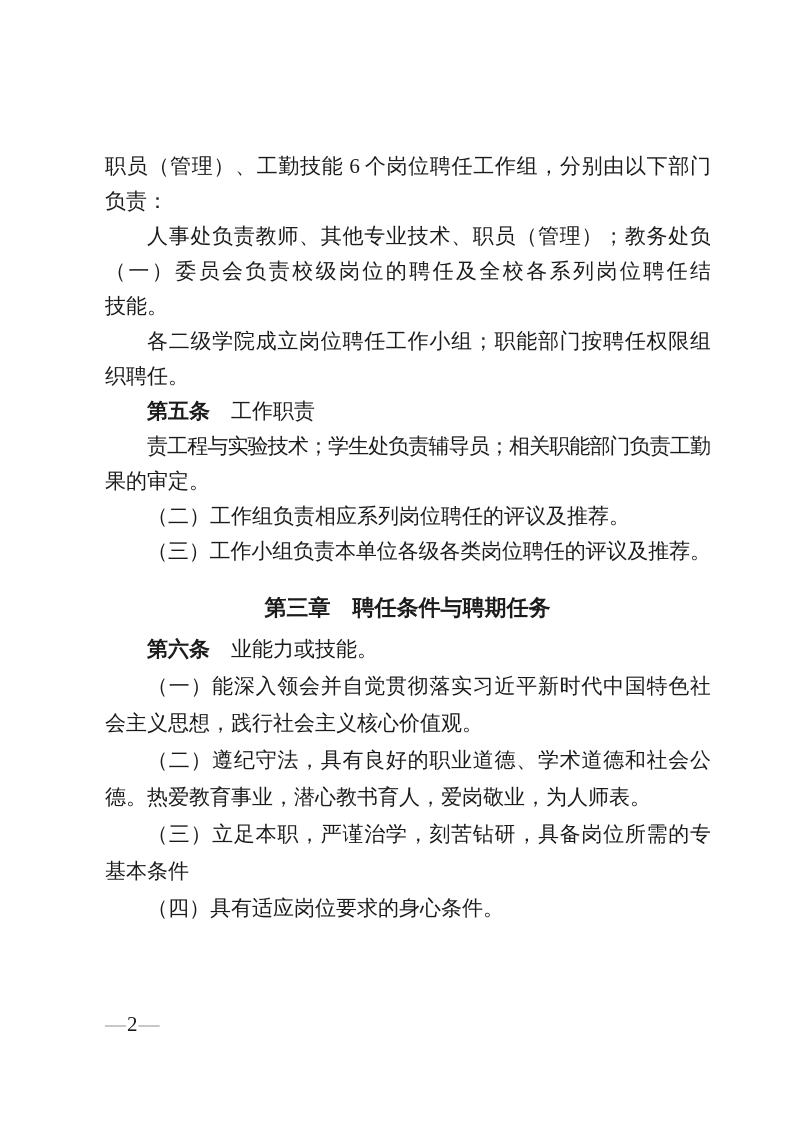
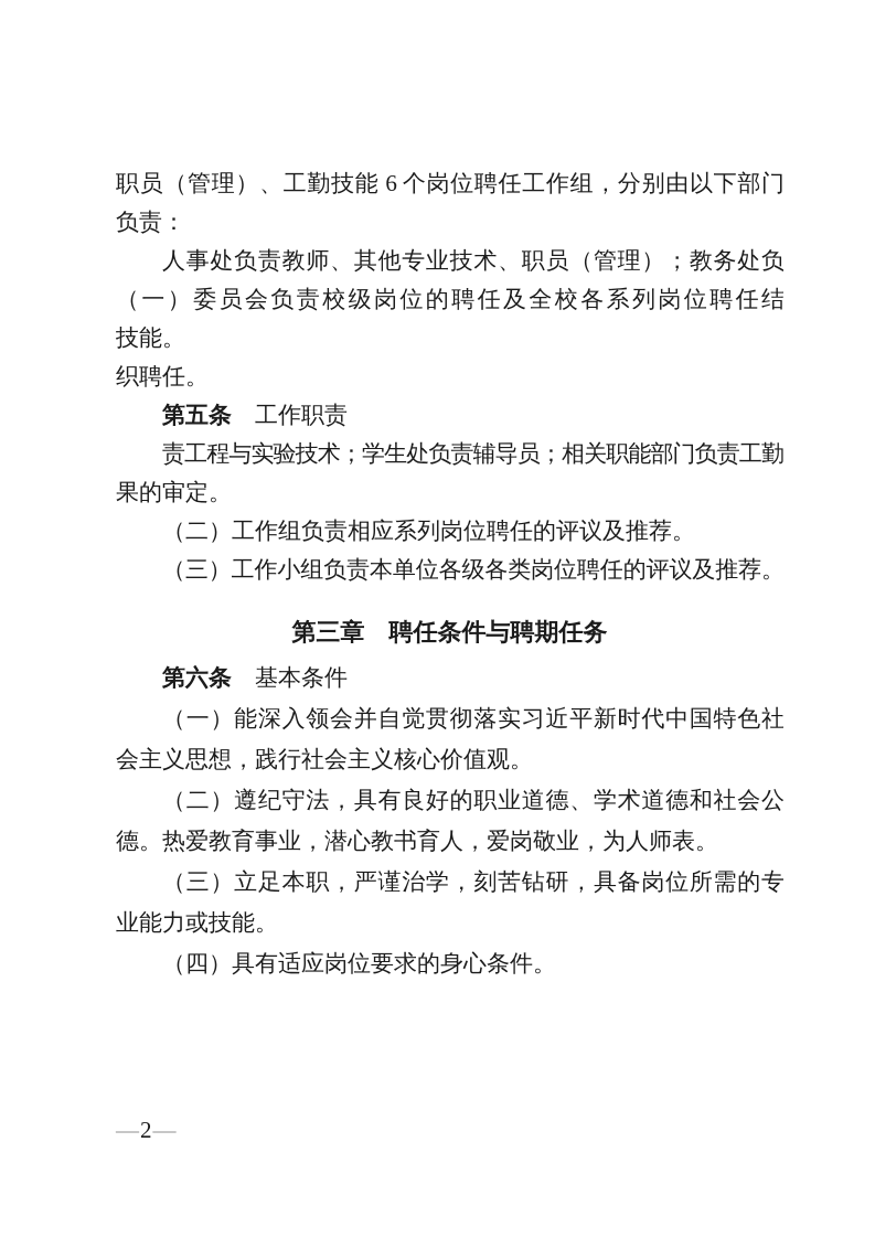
  职员（管理）、工勤技能 6 个岗位聘任工作组，分别由以下部门
  负责：
  人事处负责教师、其他专业技术、职员（管理）；教务处负
  （一）委员会负责校级岗位的聘任及全校各系列岗位聘任结
  技能。
- 各二级学院成立岗位聘任工作小组；职能部门按聘任权限组
  织聘任。
  第五条 工作职责
  责工程与实验技术；学生处负责辅导员；相关职能部门负责工勤
  果的审定。
  （二）工作组负责相应系列岗位聘任的评议及推荐。
  （三）工作小组负责本单位各级各类岗位聘任的评议及推荐。
  第三章 聘任条件与聘期任务
- 第六条 业能力或技能。
+ 第六条 基本条件
  （一）能深入领会并自觉贯彻落实习近平新时代中国特色社
  会主义思想，践行社会主义核心价值观。
  （二）遵纪守法，具有良好的职业道德、学术道德和社会公
  德。热爱教育事业，潜心教书育人，爱岗敬业，为人师表。
  （三）立足本职，严谨治学，刻苦钻研，具备岗位所需的专
- 基本条件
+ 业能力或技能。
  （四）具有适应岗位要求的身心条件。
  —2—
